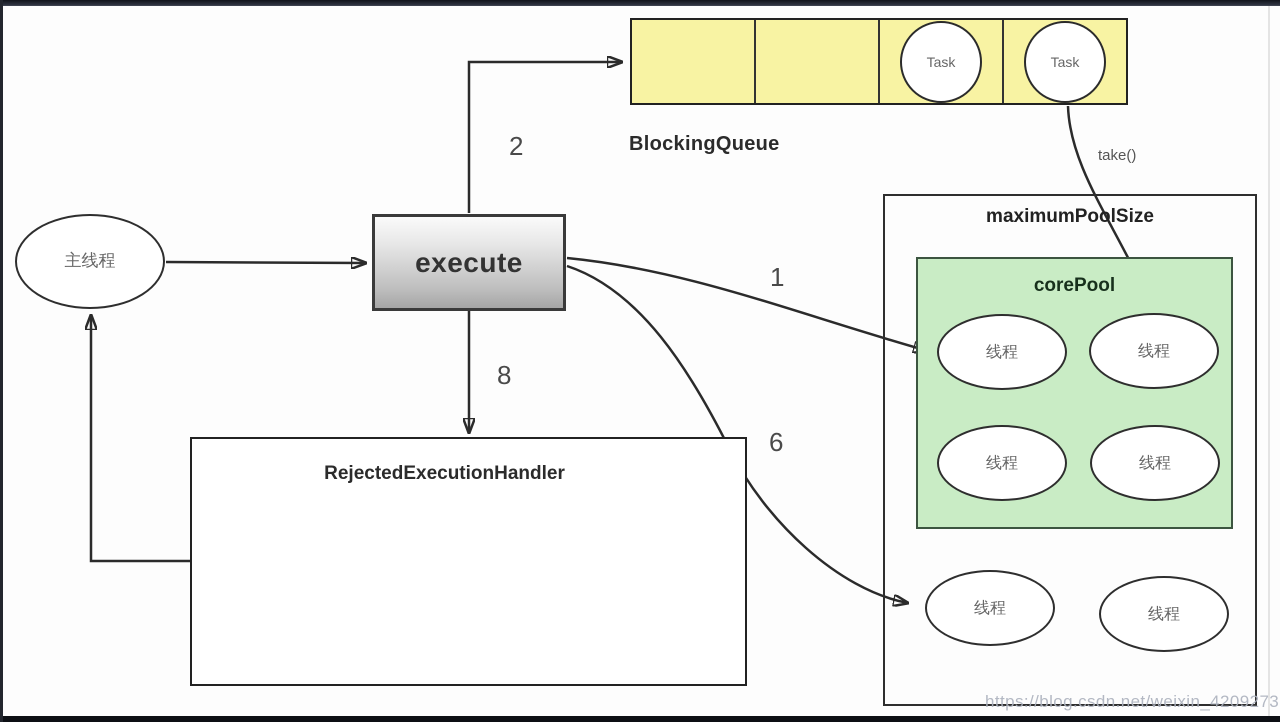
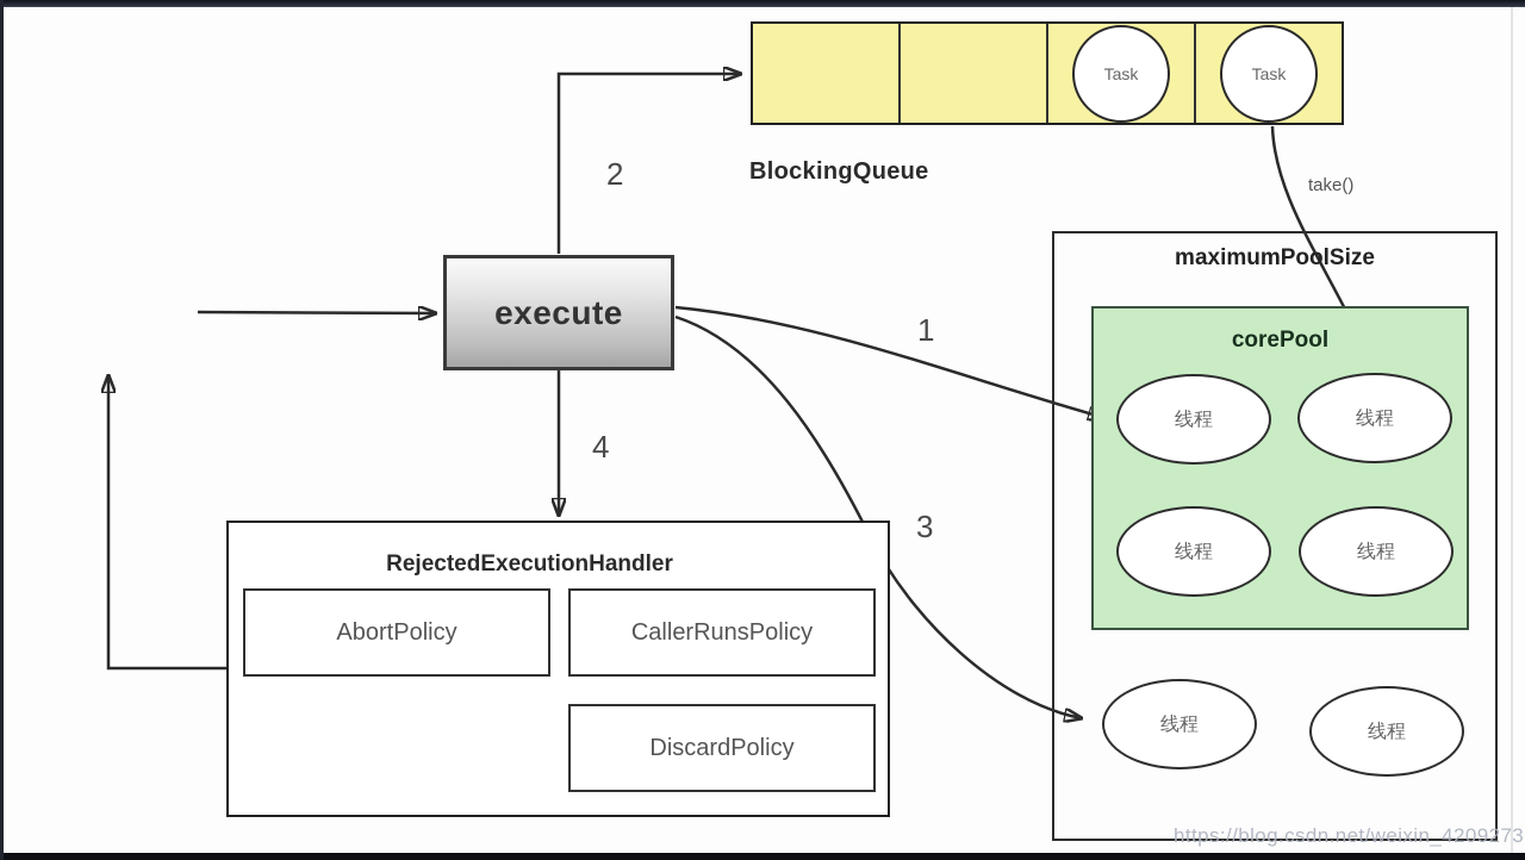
  Task
  Task
  BlockingQueue
  take()
- 主线程
  execute
  maximumPoolSize
  corePool
  线程
  线程
  线程
  线程
  线程
  线程
  RejectedExecutionHandler
+ AbortPolicy
+ CallerRunsPolicy
+ DiscardPolicy
  2
  1
- 6
+ 3
- 8
+ 4
  https://blog.csdn.net/weixin_4209273
